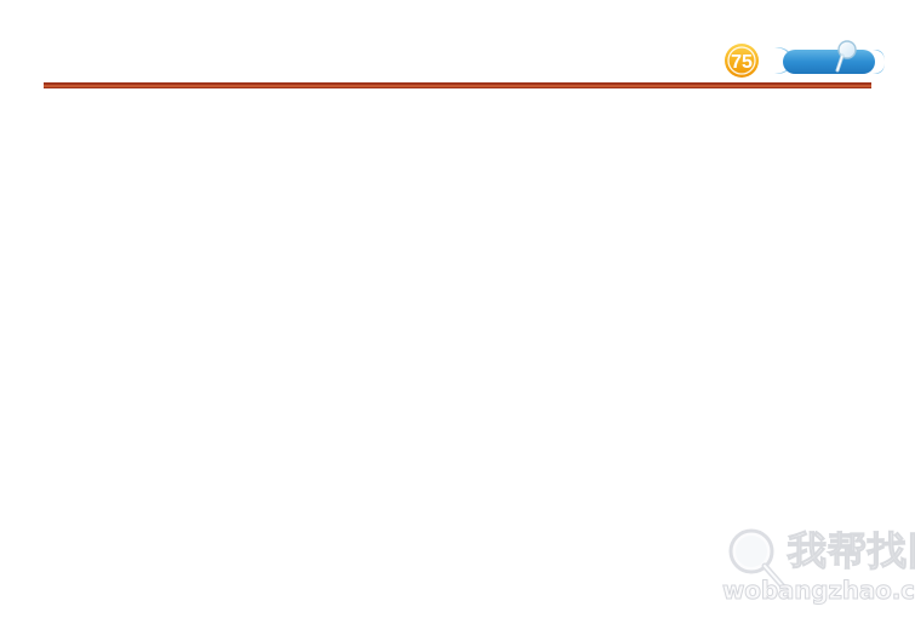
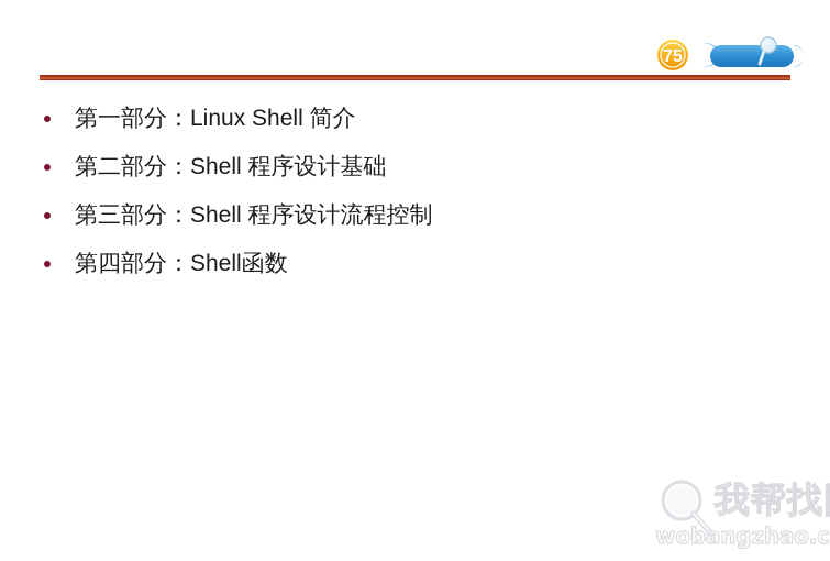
  75
+ 第一部分：Linux Shell 简介
+ 第二部分：Shell 程序设计基础
+ 第三部分：Shell 程序设计流程控制
+ 第四部分：Shell函数
  我帮找
  wobangzhao.c
